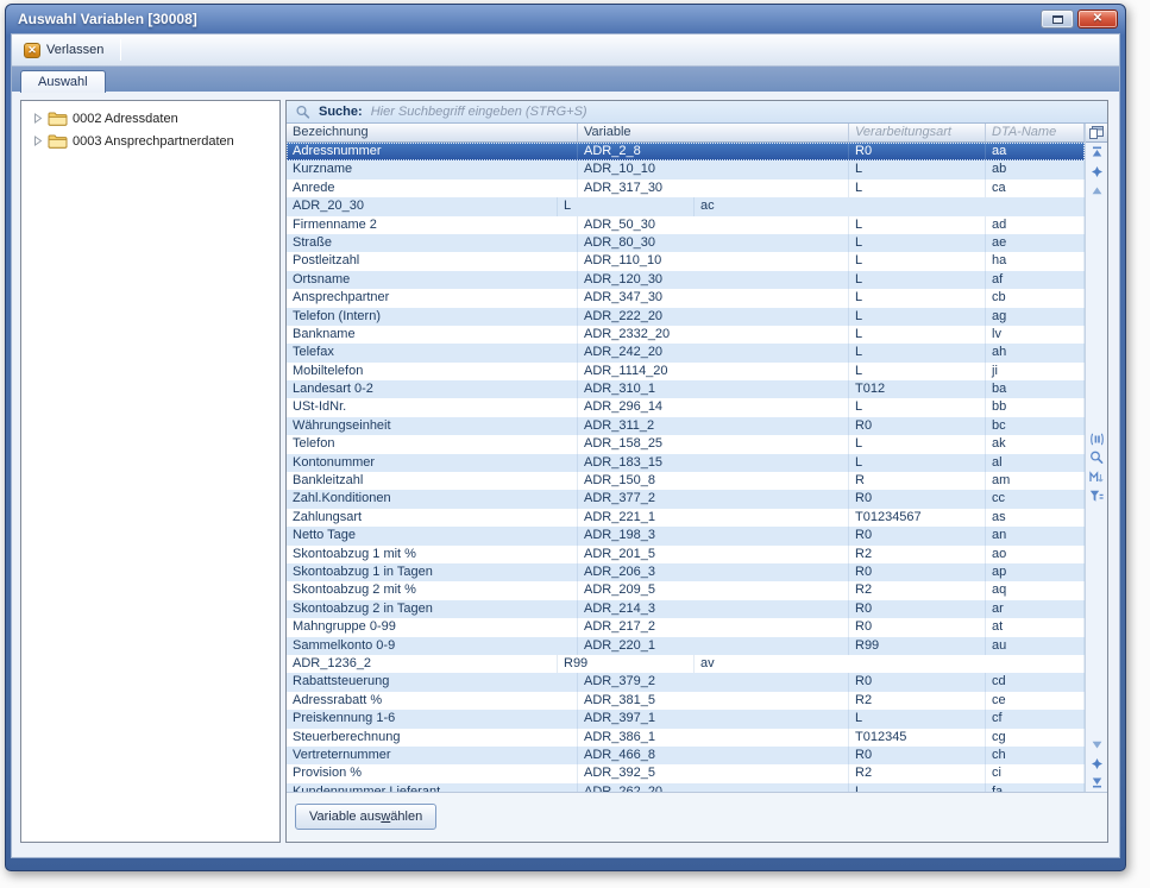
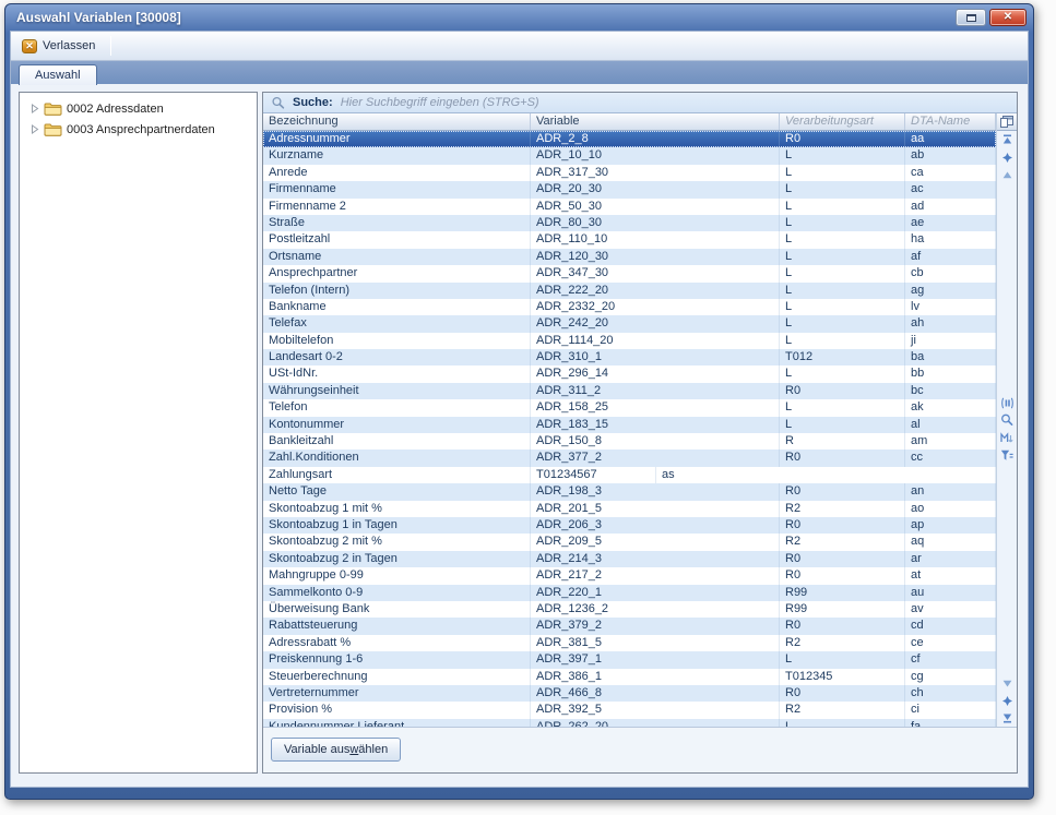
  Auswahl Variablen [30008]
  ✕
  ✕
  Verlassen
  Auswahl
  0002 Adressdaten
  0003 Ansprechpartnerdaten
  Suche:
  Hier Suchbegriff eingeben (STRG+S)
  Bezeichnung
  Variable
  Verarbeitungsart
  DTA-Name
  Adressnummer
  ADR_2_8
  R0
  aa
  Kurzname
  ADR_10_10
  L
  ab
  Anrede
  ADR_317_30
  L
  ca
+ Firmenname
  ADR_20_30
  L
  ac
  Firmenname 2
  ADR_50_30
  L
  ad
  Straße
  ADR_80_30
  L
  ae
  Postleitzahl
  ADR_110_10
  L
  ha
  Ortsname
  ADR_120_30
  L
  af
  Ansprechpartner
  ADR_347_30
  L
  cb
  Telefon (Intern)
  ADR_222_20
  L
  ag
  Bankname
  ADR_2332_20
  L
  lv
  Telefax
  ADR_242_20
  L
  ah
  Mobiltelefon
  ADR_1114_20
  L
  ji
  Landesart 0-2
  ADR_310_1
  T012
  ba
  USt-IdNr.
  ADR_296_14
  L
  bb
  Währungseinheit
  ADR_311_2
  R0
  bc
  Telefon
  ADR_158_25
  L
  ak
  Kontonummer
  ADR_183_15
  L
  al
  Bankleitzahl
  ADR_150_8
  R
  am
  Zahl.Konditionen
  ADR_377_2
  R0
  cc
  Zahlungsart
- ADR_221_1
  T01234567
  as
  Netto Tage
  ADR_198_3
  R0
  an
  Skontoabzug 1 mit %
  ADR_201_5
  R2
  ao
  Skontoabzug 1 in Tagen
  ADR_206_3
  R0
  ap
  Skontoabzug 2 mit %
  ADR_209_5
  R2
  aq
  Skontoabzug 2 in Tagen
  ADR_214_3
  R0
  ar
  Mahngruppe 0-99
  ADR_217_2
  R0
  at
  Sammelkonto 0-9
  ADR_220_1
  R99
  au
+ Überweisung Bank
  ADR_1236_2
  R99
  av
  Rabattsteuerung
  ADR_379_2
  R0
  cd
  Adressrabatt %
  ADR_381_5
  R2
  ce
  Preiskennung 1-6
  ADR_397_1
  L
  cf
  Steuerberechnung
  ADR_386_1
  T012345
  cg
  Vertreternummer
  ADR_466_8
  R0
  ch
  Provision %
  ADR_392_5
  R2
  ci
  Variable auswählen
